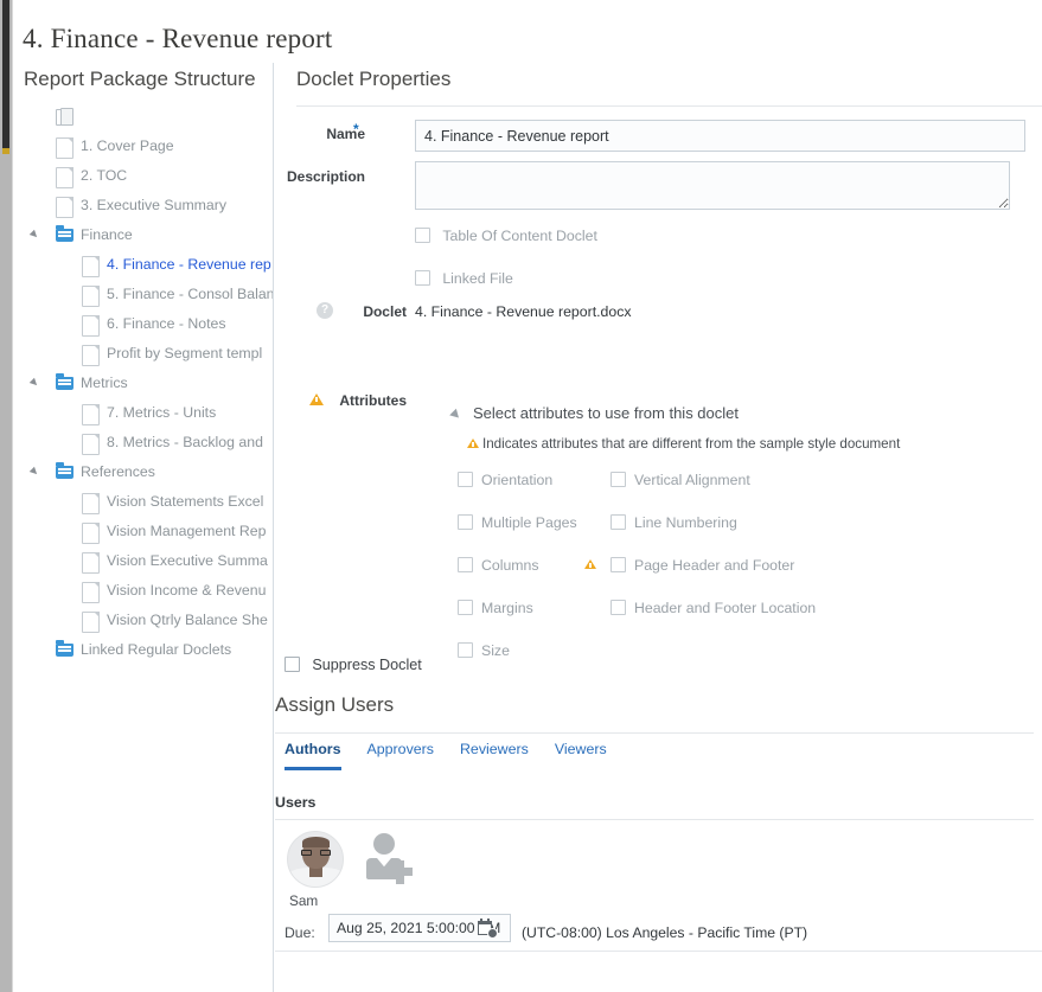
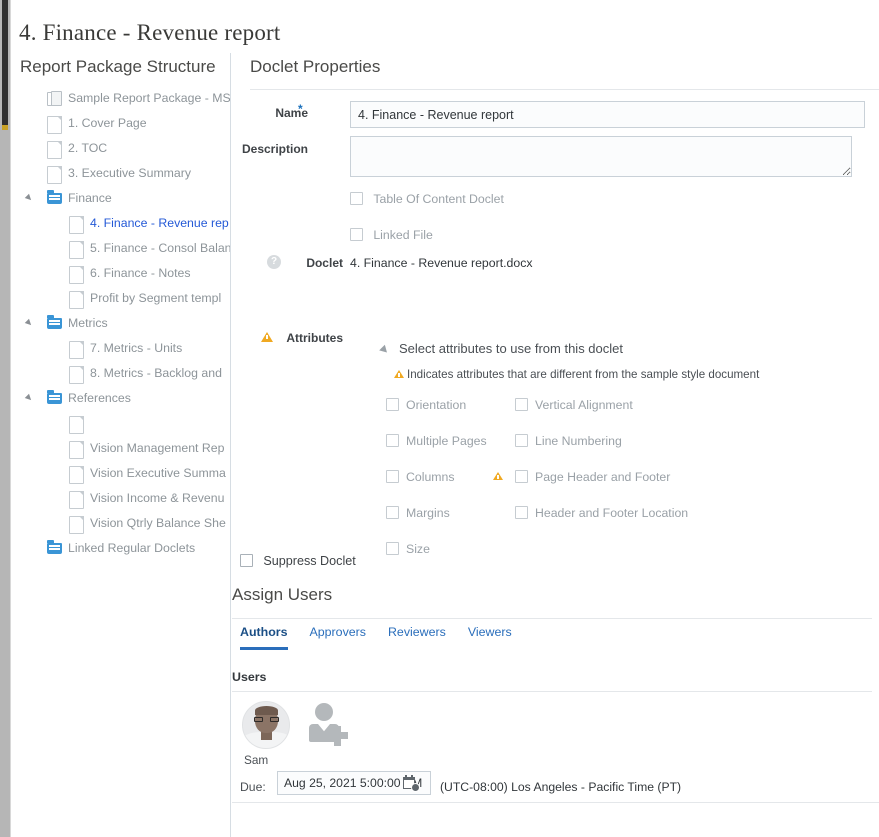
  4. Finance - Revenue report
  Report Package Structure
+ Sample Report Package - MS
  1. Cover Page
  2. TOC
  3. Executive Summary
  Finance
  4. Finance - Revenue rep
  5. Finance - Consol Balan
  6. Finance - Notes
  Profit by Segment templ
  Metrics
  7. Metrics - Units
  8. Metrics - Backlog and
  References
- Vision Statements Excel
  Vision Management Rep
  Vision Executive Summa
  Vision Income & Revenu
  Vision Qtrly Balance She
  Linked Regular Doclets
  Doclet Properties
  *
  Name
  4. Finance - Revenue report
  Description
  Table Of Content Doclet
  Linked File
  ?
  Doclet
  4. Finance - Revenue report.docx
  Attributes
  Select attributes to use from this doclet
  Indicates attributes that are different from the sample style document
  Orientation
  Multiple Pages
  Columns
  Margins
  Size
  Vertical Alignment
  Line Numbering
  Page Header and Footer
  Header and Footer Location
  Suppress Doclet
  Assign Users
  Authors Approvers Reviewers Viewers
  Users
  Sam
  Due:
  Aug 25, 2021 5:00:00
  (UTC-08:00) Los Angeles - Pacific Time (PT)
